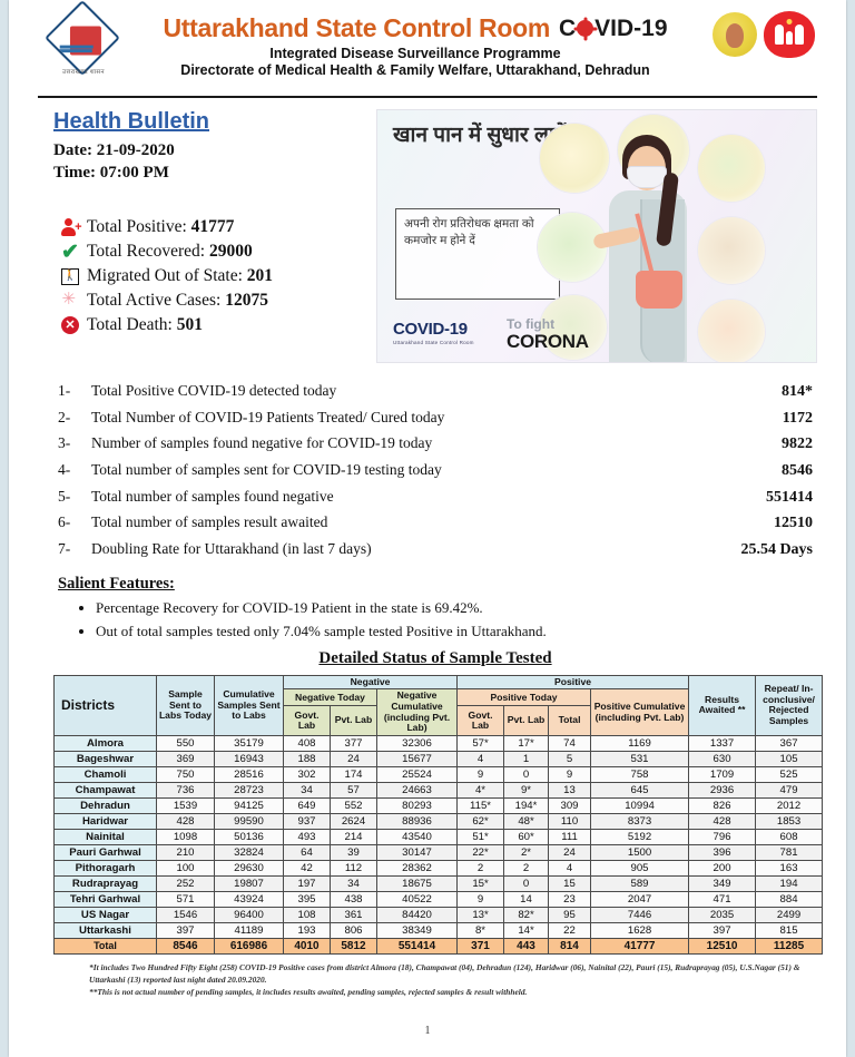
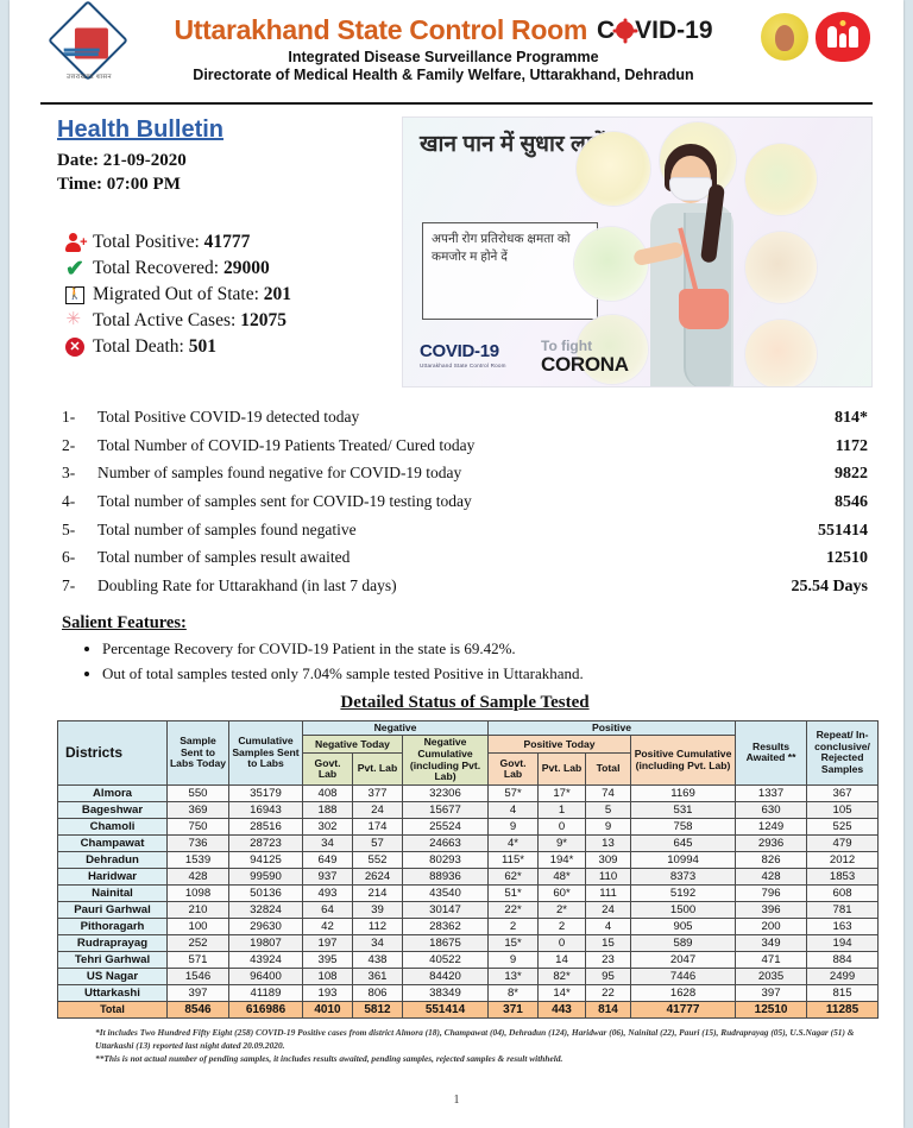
  Uttarakhand State Control Room
  C
  VID-19
  Integrated Disease Surveillance Programme
  Directorate of Medical Health & Family Welfare, Uttarakhand, Dehradun
  Health Bulletin
  Date: 21-09-2020
  Time: 07:00 PM
  +
  Total Positive: 41777
  ✔
  Total Recovered: 29000
  🚶
  Migrated Out of State: 201
  Total Active Cases: 12075
  ✕
  Total Death: 501
  खान पान में सुधार ला
  अपनी रोग प्रतिरोधक क्षमता को कमजोर म होने दें
  COVID-19
  To fight
  CORONA
  1-
  Total Positive COVID-19 detected today
  814*
  2-
  Total Number of COVID-19 Patients Treated/ Cured today
  1172
  3-
  Number of samples found negative for COVID-19 today
  9822
  4-
  Total number of samples sent for COVID-19 testing today
  8546
  5-
  Total number of samples found negative
  551414
  6-
  Total number of samples result awaited
  12510
  7-
  Doubling Rate for Uttarakhand (in last 7 days)
  25.54 Days
  Salient Features:
  Percentage Recovery for COVID-19 Patient in the state is 69.42%.
  Out of total samples tested only 7.04% sample tested Positive in Uttarakhand.
  Detailed Status of Sample Tested
  Districts	Sample Sent to Labs Today	Cumulative Samples Sent to Labs	Negative	Positive	Results Awaited **	Repeat/ In-conclusive/ Rejected Samples
  Negative Today	Negative Cumulative (including Pvt. Lab)	Positive Today	Positive Cumulative (including Pvt. Lab)
  Govt. Lab	Pvt. Lab	Govt. Lab	Pvt. Lab	Total
  Almora	550	35179	408	377	32306	57*	17*	74	1169	1337	367
  Bageshwar	369	16943	188	24	15677	4	1	5	531	630	105
- Chamoli	750	28516	302	174	25524	9	0	9	758	1709	525
+ Chamoli	750	28516	302	174	25524	9	0	9	758	1249	525
  Champawat	736	28723	34	57	24663	4*	9*	13	645	2936	479
  Dehradun	1539	94125	649	552	80293	115*	194*	309	10994	826	2012
  Haridwar	428	99590	937	2624	88936	62*	48*	110	8373	428	1853
  Nainital	1098	50136	493	214	43540	51*	60*	111	5192	796	608
  Pauri Garhwal	210	32824	64	39	30147	22*	2*	24	1500	396	781
  Pithoragarh	100	29630	42	112	28362	2	2	4	905	200	163
  Rudraprayag	252	19807	197	34	18675	15*	0	15	589	349	194
  Tehri Garhwal	571	43924	395	438	40522	9	14	23	2047	471	884
  US Nagar	1546	96400	108	361	84420	13*	82*	95	7446	2035	2499
  Uttarkashi	397	41189	193	806	38349	8*	14*	22	1628	397	815
  Total	8546	616986	4010	5812	551414	371	443	814	41777	12510	11285
  *It includes Two Hundred Fifty Eight (258) COVID-19 Positive cases from district Almora (18), Champawat (04), Dehradun (124), Haridwar (06), Nainital (22), Pauri (15), Rudraprayag (05), U.S.Nagar (51) & Uttarkashi (13) reported last night dated 20.09.2020.
  **This is not actual number of pending samples, it includes results awaited, pending samples, rejected samples & result withheld.
  1
